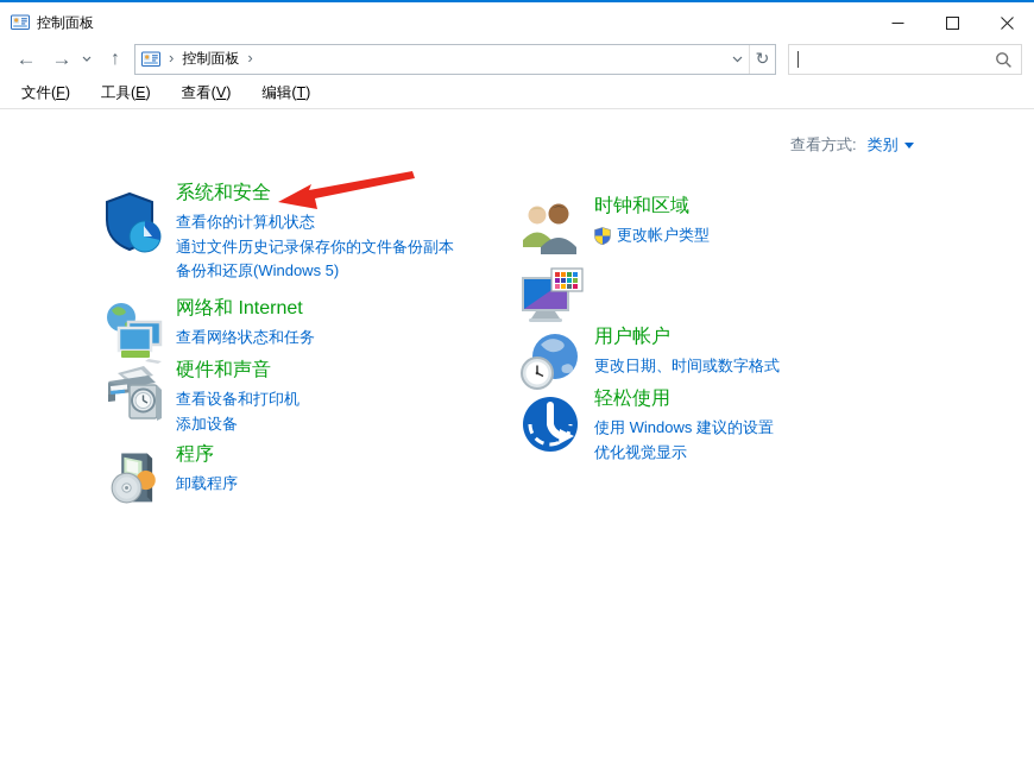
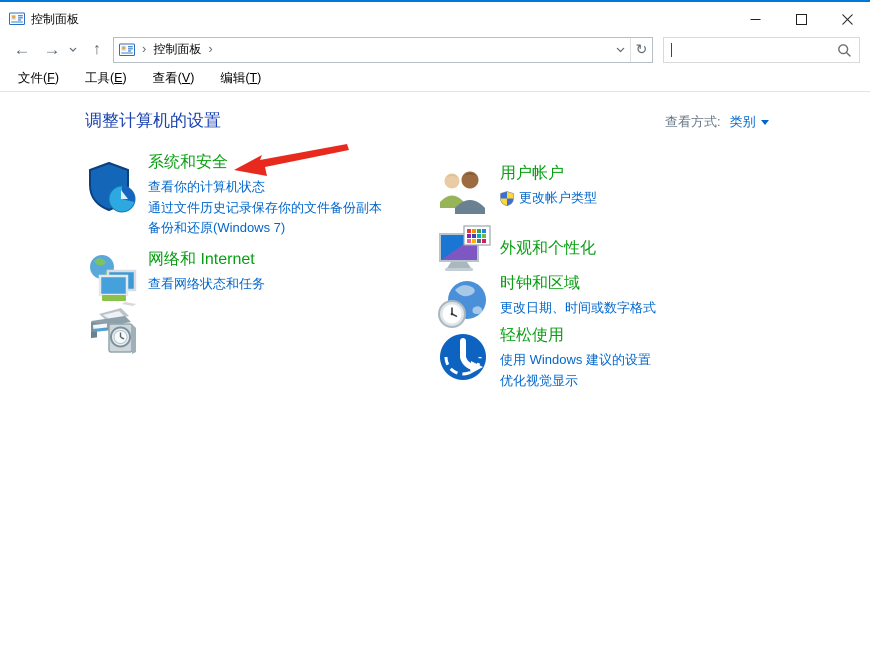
  控制面板
  ←
  →
  ↑
  ›
  控制面板
  ›
  ↻
  文件(F)
  工具(E)
  查看(V)
  编辑(T)
+ 调整计算机的设置
  查看方式:
  类别
  系统和安全
  查看你的计算机状态
  通过文件历史记录保存你的文件备份副本
- 备份和还原(Windows 5)
+ 备份和还原(Windows 7)
  网络和 Internet
  查看网络状态和任务
- 硬件和声音
- 查看设备和打印机
- 添加设备
- 程序
- 卸载程序
- 时钟和区域
+ 用户帐户
  更改帐户类型
+ 外观和个性化
- 用户帐户
+ 时钟和区域
  更改日期、时间或数字格式
  轻松使用
  使用 Windows 建议的设置
  优化视觉显示
